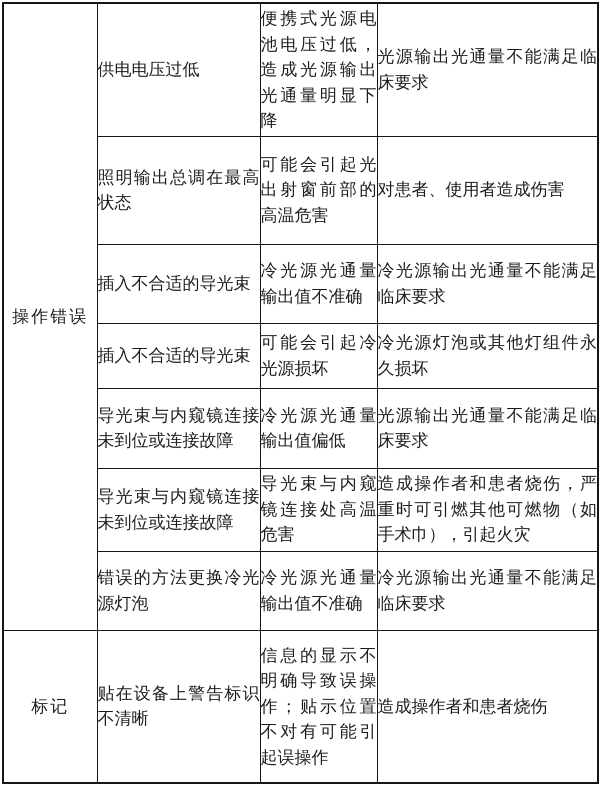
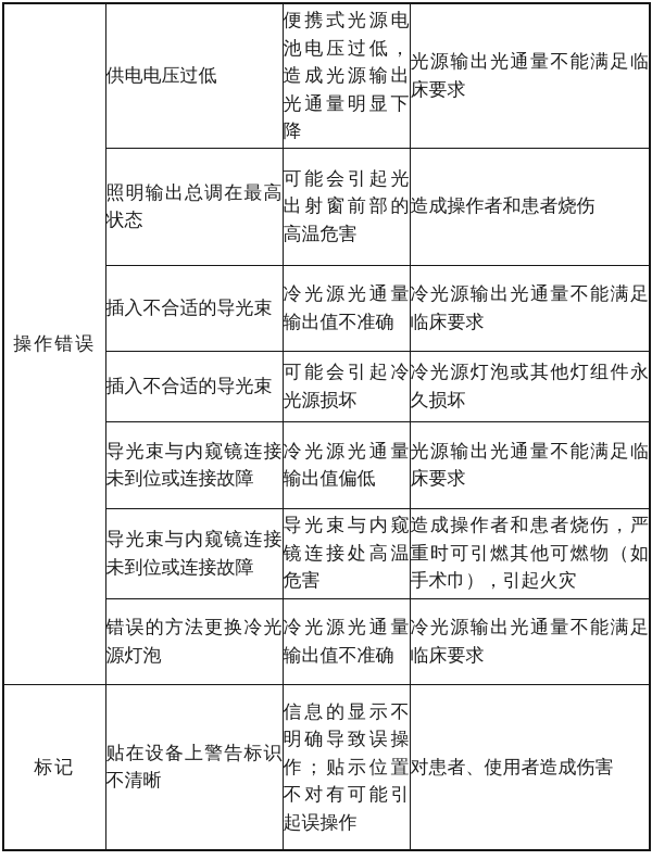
  操作错误	供电电压过低	便携式光源电池电压过低，造成光源输出光通量明显下降	光源输出光通量不能满足临床要求
- 照明输出总调在最高状态	可能会引起光出射窗前部的高温危害	对患者、使用者造成伤害
+ 照明输出总调在最高状态	可能会引起光出射窗前部的高温危害	造成操作者和患者烧伤
  插入不合适的导光束	冷光源光通量输出值不准确	冷光源输出光通量不能满足临床要求
  插入不合适的导光束	可能会引起冷光源损坏	冷光源灯泡或其他灯组件永久损坏
  导光束与内窥镜连接未到位或连接故障	冷光源光通量输出值偏低	光源输出光通量不能满足临床要求
  导光束与内窥镜连接未到位或连接故障	导光束与内窥镜连接处高温危害	造成操作者和患者烧伤，严重时可引燃其他可燃物（如手术巾），引起火灾
  错误的方法更换冷光源灯泡	冷光源光通量输出值不准确	冷光源输出光通量不能满足临床要求
- 标记	贴在设备上警告标识不清晰	信息的显示不明确导致误操作；贴示位置不对有可能引起误操作	造成操作者和患者烧伤
+ 标记	贴在设备上警告标识不清晰	信息的显示不明确导致误操作；贴示位置不对有可能引起误操作	对患者、使用者造成伤害
